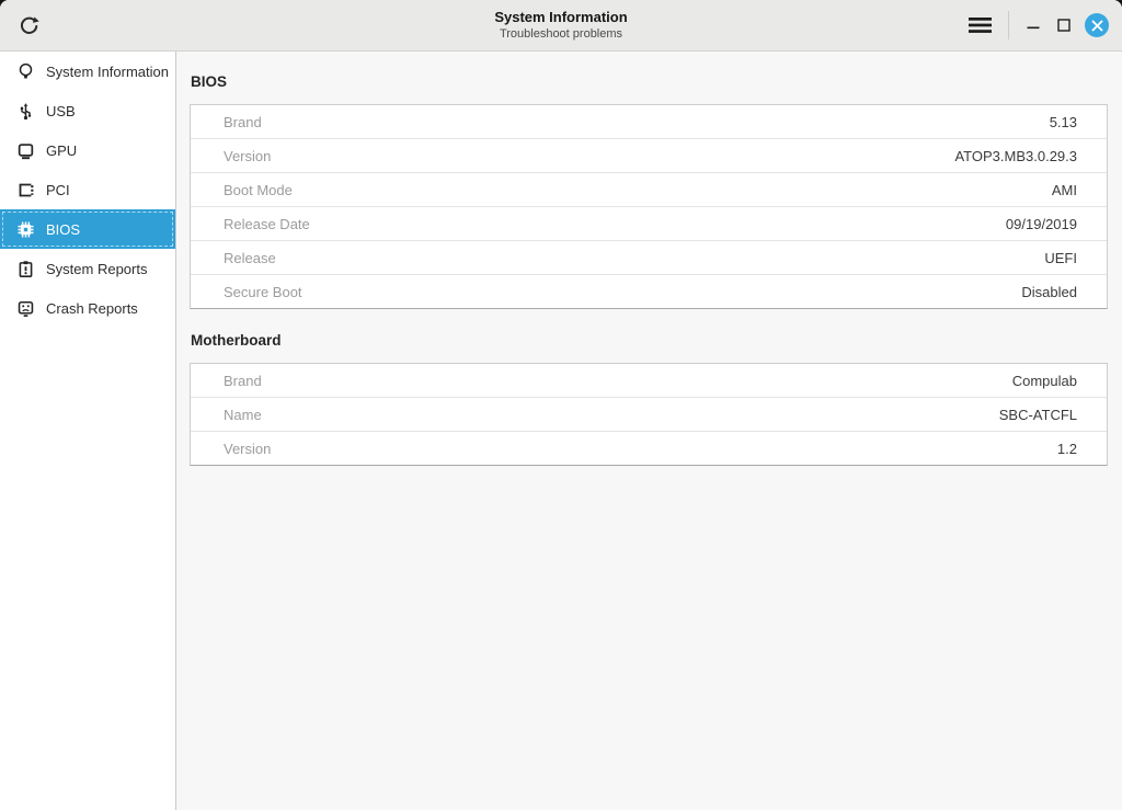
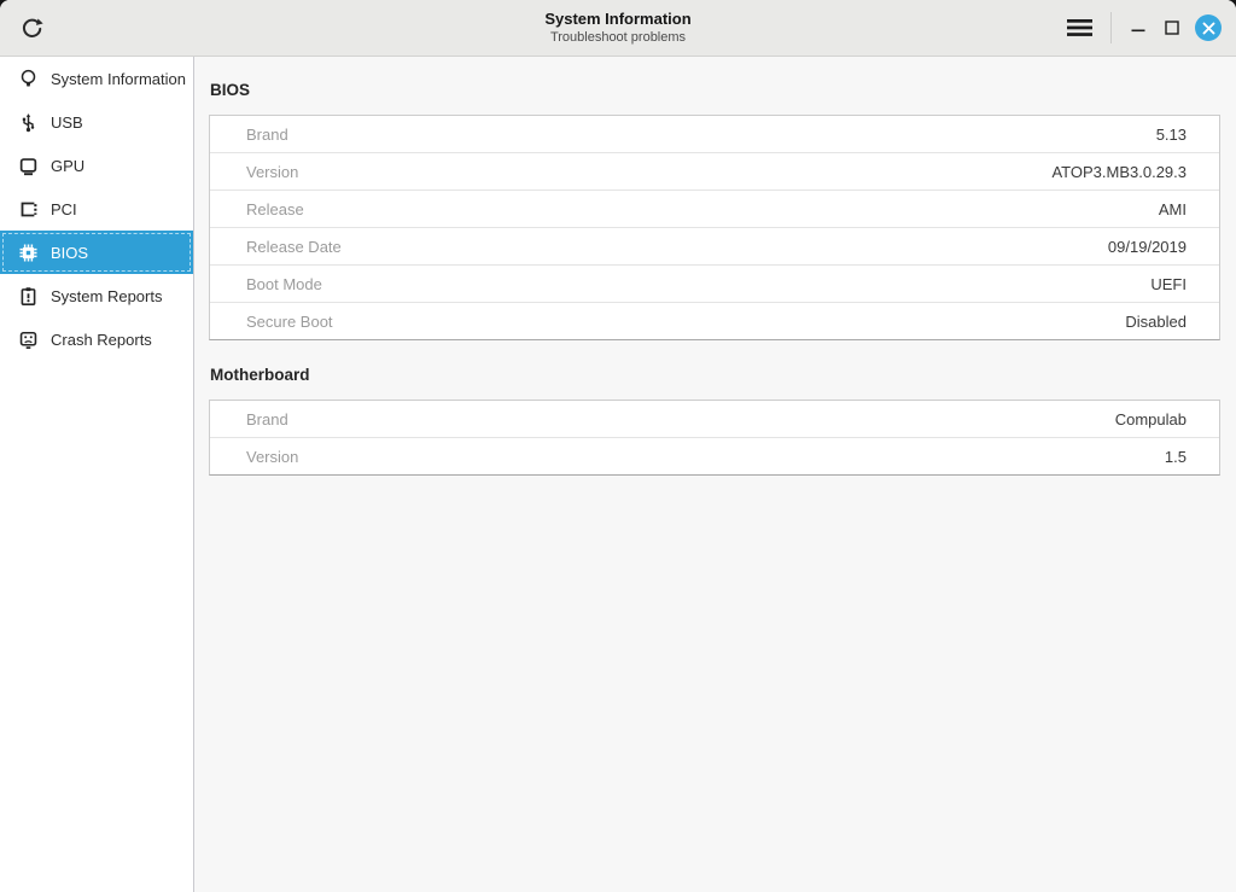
  System Information
  Troubleshoot problems
  System Information
  USB
  GPU
  PCI
  BIOS
  System Reports
  Crash Reports
  BIOS
  Brand
  5.13
  Version
  ATOP3.MB3.0.29.3
- Boot Mode
+ Release
  AMI
  Release Date
  09/19/2019
- Release
+ Boot Mode
  UEFI
  Secure Boot
  Disabled
  Motherboard
  Brand
  Compulab
- Name
- SBC-ATCFL
  Version
- 1.2
+ 1.5
